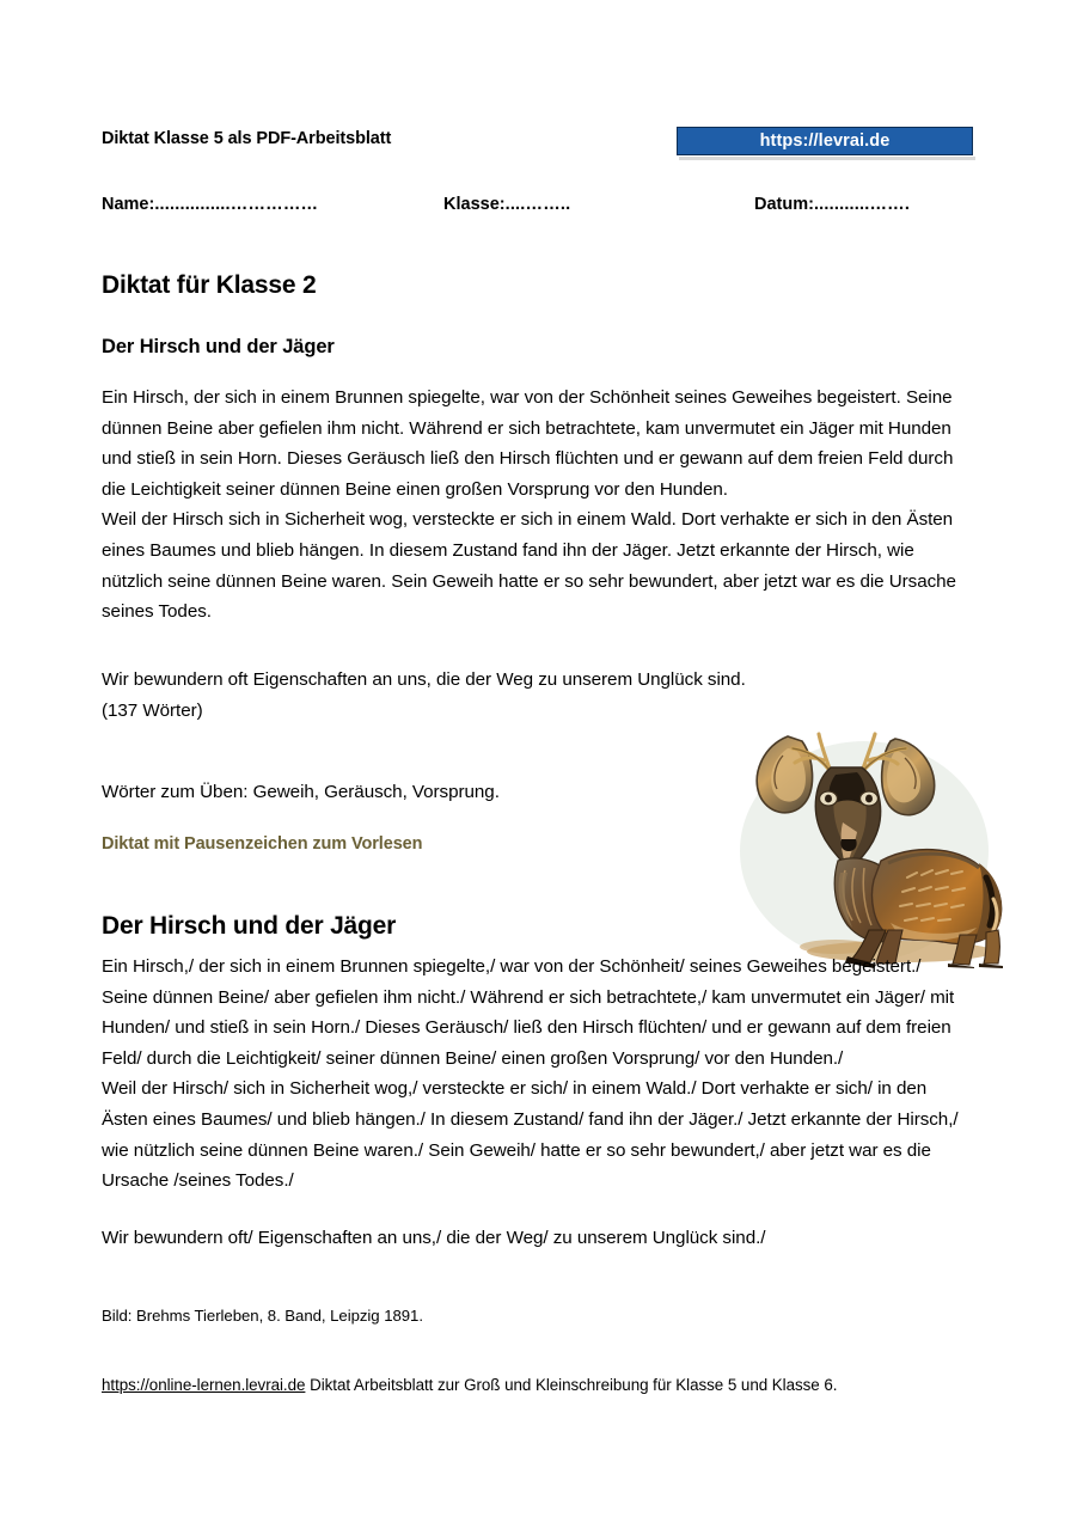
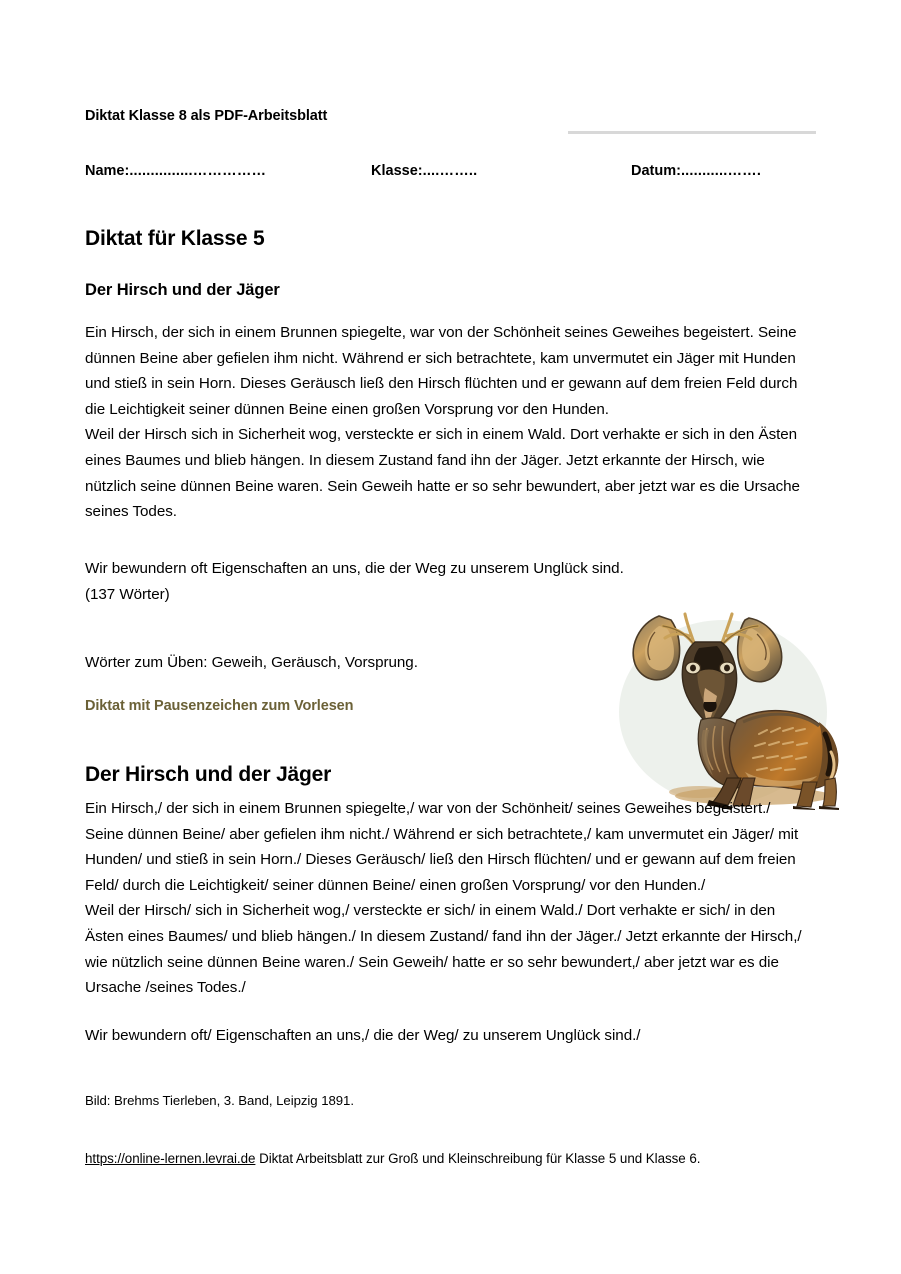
- Diktat Klasse 5 als PDF-Arbeitsblatt
+ Diktat Klasse 8 als PDF-Arbeitsblatt
- https://levrai.de
  Name:...............……………
  Klasse:....……..
  Datum:...........…….
- Diktat für Klasse 2
+ Diktat für Klasse 5
  Der Hirsch und der Jäger
  Ein Hirsch, der sich in einem Brunnen spiegelte, war von der Schönheit seines Geweihes begeistert. Seine dünnen Beine aber gefielen ihm nicht. Während er sich betrachtete, kam unvermutet ein Jäger mit Hunden und stieß in sein Horn. Dieses Geräusch ließ den Hirsch flüchten und er gewann auf dem freien Feld durch die Leichtigkeit seiner dünnen Beine einen großen Vorsprung vor den Hunden.
  Weil der Hirsch sich in Sicherheit wog, versteckte er sich in einem Wald. Dort verhakte er sich in den Ästen eines Baumes und blieb hängen. In diesem Zustand fand ihn der Jäger. Jetzt erkannte der Hirsch, wie nützlich seine dünnen Beine waren. Sein Geweih hatte er so sehr bewundert, aber jetzt war es die Ursache seines Todes.
  Wir bewundern oft Eigenschaften an uns, die der Weg zu unserem Unglück sind.
  (137 Wörter)
  Wörter zum Üben: Geweih, Geräusch, Vorsprung.
  Diktat mit Pausenzeichen zum Vorlesen
  Der Hirsch und der Jäger
  Ein Hirsch,/ der sich in einem Brunnen spiegelte,/ war von der Schönheit/ seines Geweihes begeistert./ Seine dünnen Beine/ aber gefielen ihm nicht./ Während er sich betrachtete,/ kam unvermutet ein Jäger/ mit Hunden/ und stieß in sein Horn./ Dieses Geräusch/ ließ den Hirsch flüchten/ und er gewann auf dem freien Feld/ durch die Leichtigkeit/ seiner dünnen Beine/ einen großen Vorsprung/ vor den Hunden./
  Weil der Hirsch/ sich in Sicherheit wog,/ versteckte er sich/ in einem Wald./ Dort verhakte er sich/ in den Ästen eines Baumes/ und blieb hängen./ In diesem Zustand/ fand ihn der Jäger./ Jetzt erkannte der Hirsch,/ wie nützlich seine dünnen Beine waren./ Sein Geweih/ hatte er so sehr bewundert,/ aber jetzt war es die Ursache /seines Todes./
  Wir bewundern oft/ Eigenschaften an uns,/ die der Weg/ zu unserem Unglück sind./
- Bild: Brehms Tierleben, 8. Band, Leipzig 1891.
+ Bild: Brehms Tierleben, 3. Band, Leipzig 1891.
  https://online-lernen.levrai.de Diktat Arbeitsblatt zur Groß und Kleinschreibung für Klasse 5 und Klasse 6.
